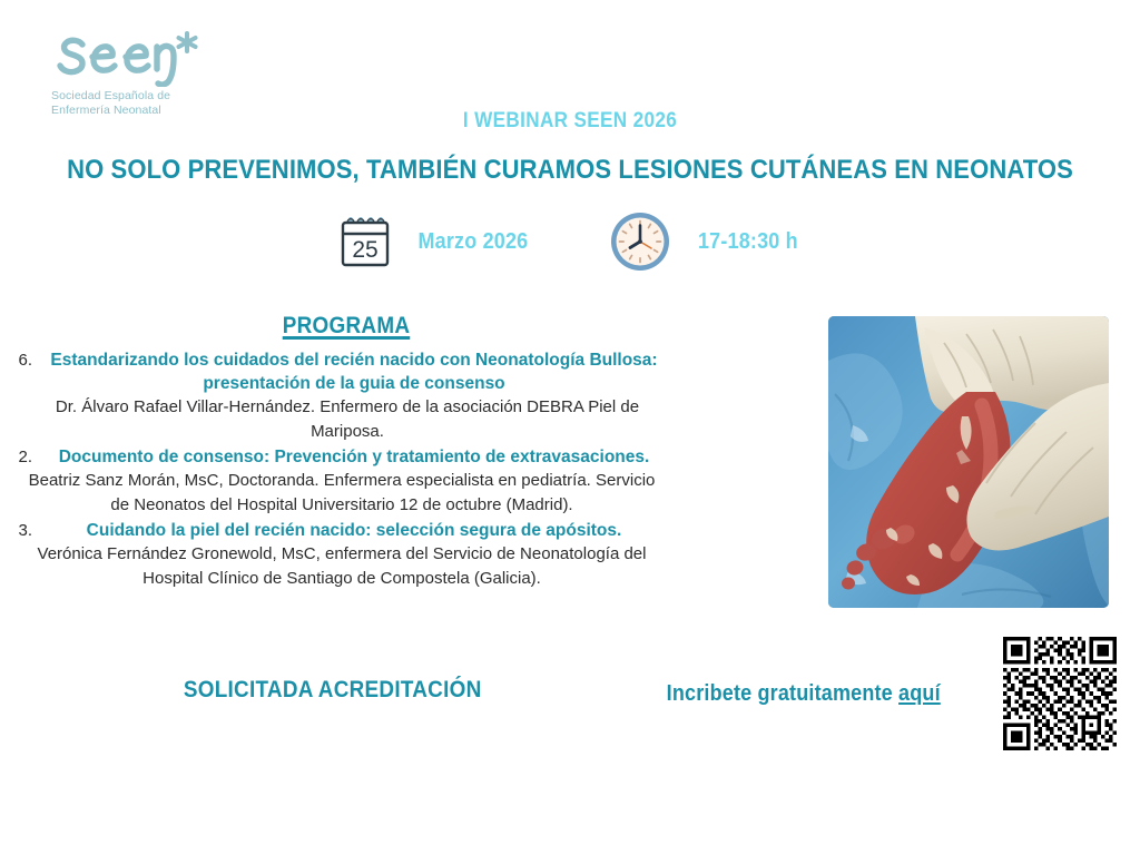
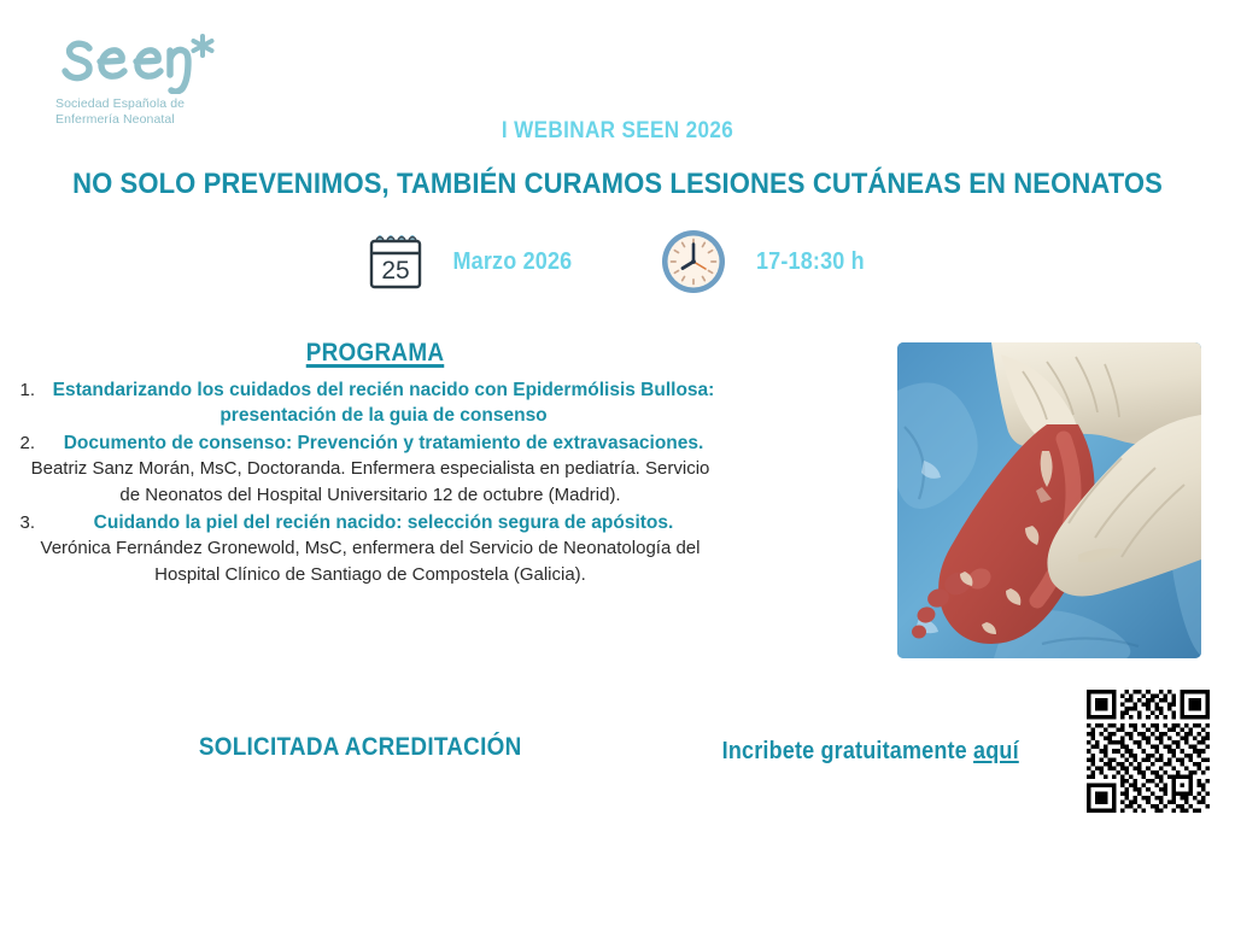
  Sociedad Española de
  Enfermería Neonatal
  I WEBINAR SEEN 2026
  NO SOLO PREVENIMOS, TAMBIÉN CURAMOS LESIONES CUTÁNEAS EN NEONATOS
  25
  Marzo 2026
  17-18:30 h
  PROGRAMA
- 6.
+ 1.
- Estandarizando los cuidados del recién nacido con Neonatología Bullosa: presentación de la guia de consenso
+ Estandarizando los cuidados del recién nacido con Epidermólisis Bullosa: presentación de la guia de consenso
- Dr. Álvaro Rafael Villar-Hernández. Enfermero de la asociación DEBRA Piel de Mariposa.
  2.
  Documento de consenso: Prevención y tratamiento de extravasaciones.
  Beatriz Sanz Morán, MsC, Doctoranda. Enfermera especialista en pediatría. Servicio de Neonatos del Hospital Universitario 12 de octubre (Madrid).
  3.
  Cuidando la piel del recién nacido: selección segura de apósitos.
  Verónica Fernández Gronewold, MsC, enfermera del Servicio de Neonatología del Hospital Clínico de Santiago de Compostela (Galicia).
  SOLICITADA ACREDITACIÓN
  Incribete gratuitamente aquí
